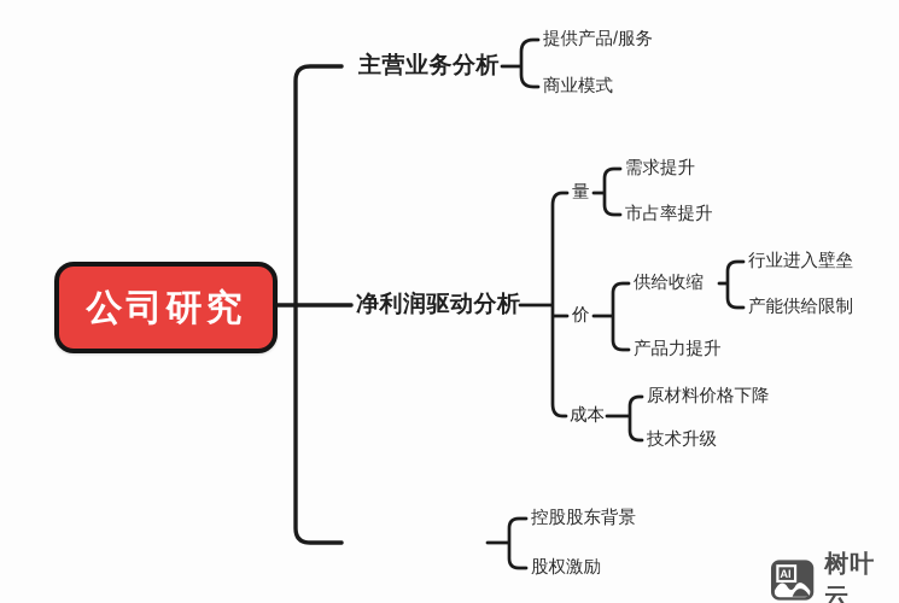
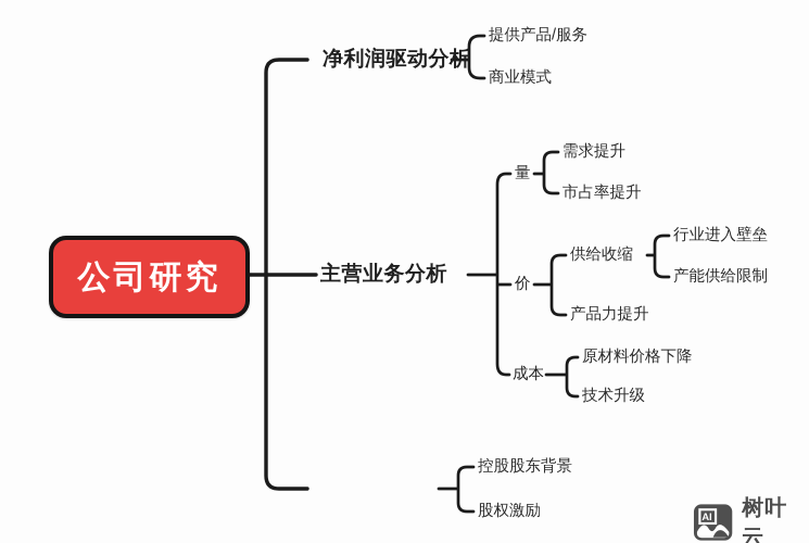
  公司研究
- 主营业务分析
+ 净利润驱动分析
  提供产品/服务
  商业模式
- 净利润驱动分析
+ 主营业务分析
  量
  需求提升
  市占率提升
  价
  供给收缩
  行业进入壁垒
  产能供给限制
  产品力提升
  成本
  原材料价格下降
  技术升级
  控股股东背景
  股权激励
  AI
  树叶云
